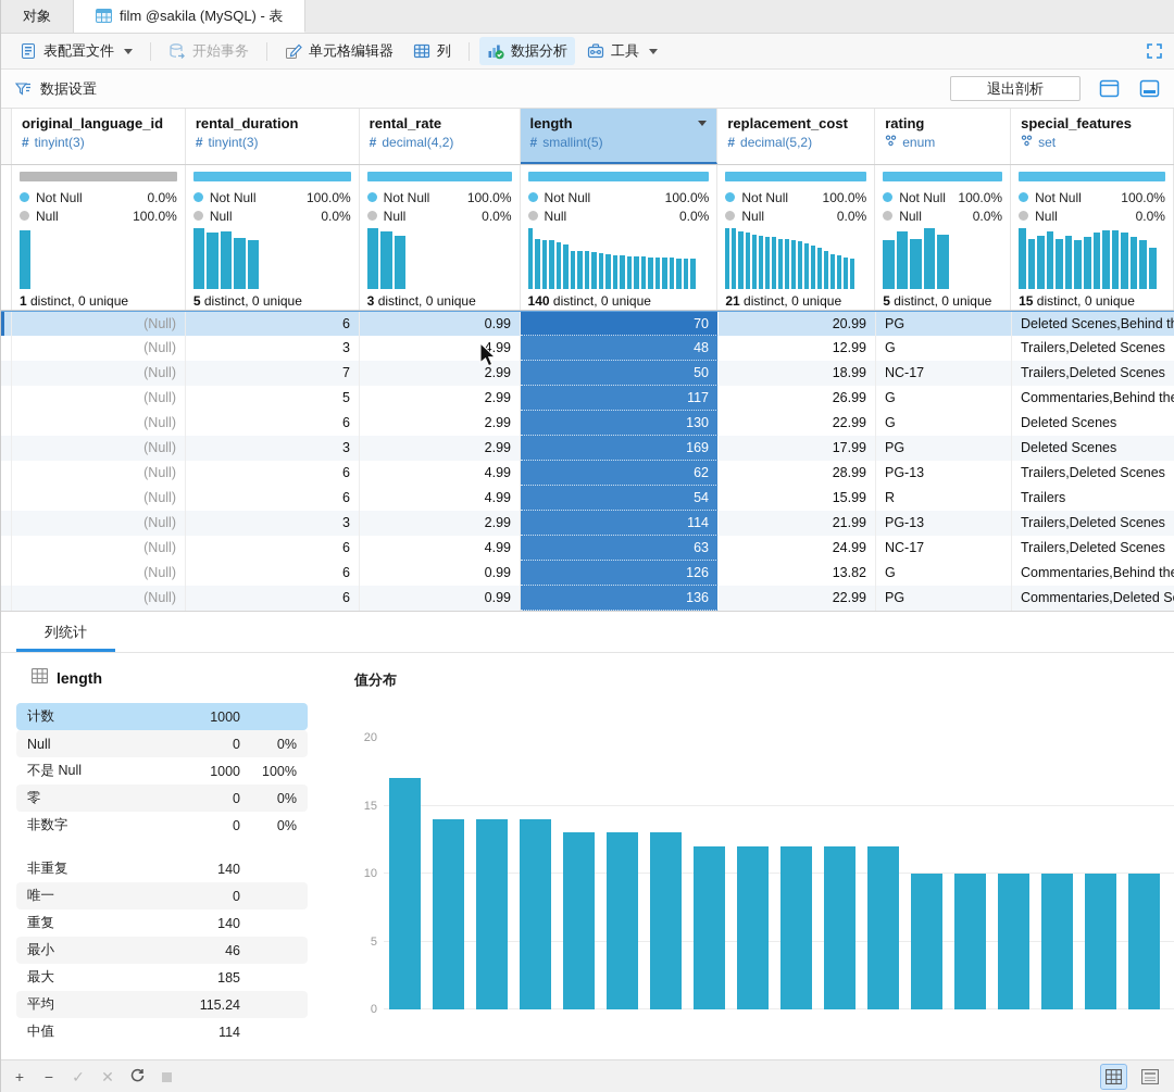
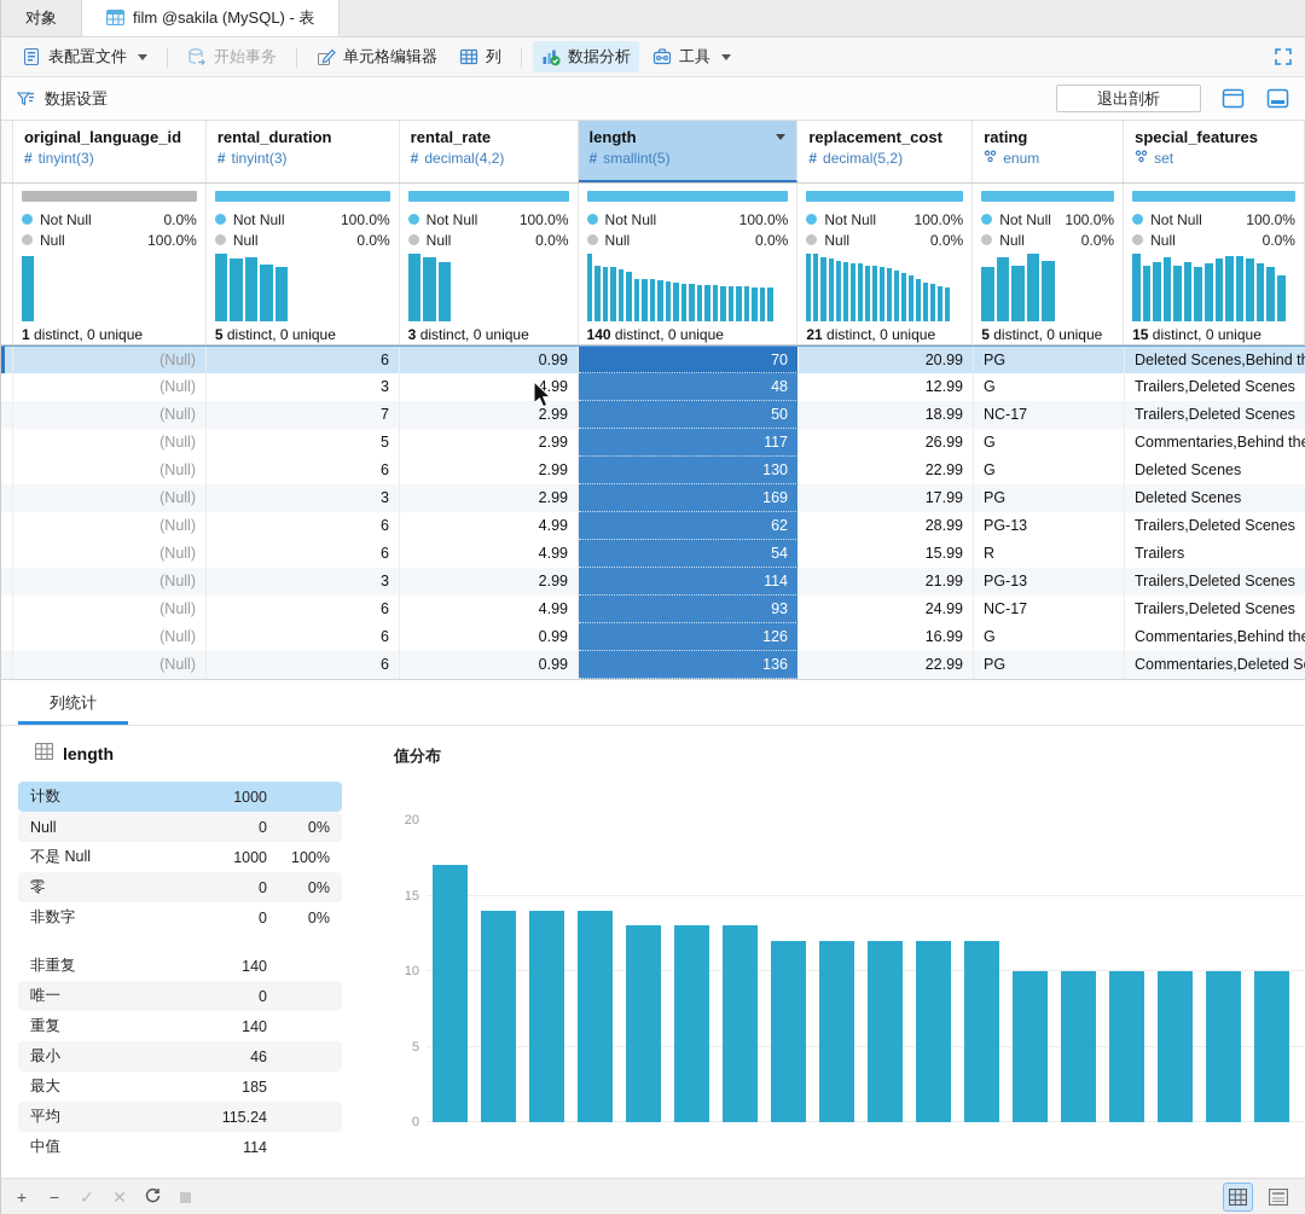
  对象
  film @sakila (MySQL) - 表
  表配置文件
  开始事务
  单元格编辑器
  列
  数据分析
  工具
  数据设置
  退出剖析
  original_language_id
  #
  tinyint(3)
  rental_duration
  #
  tinyint(3)
  rental_rate
  #
  decimal(4,2)
  length
  #
  smallint(5)
  replacement_cost
  #
  decimal(5,2)
  rating
  enum
  special_features
  set
  Not Null
  0.0%
  Null
  100.0%
  1 distinct, 0 unique
  Not Null
  100.0%
  Null
  0.0%
  5 distinct, 0 unique
  Not Null
  100.0%
  Null
  0.0%
  3 distinct, 0 unique
  Not Null
  100.0%
  Null
  0.0%
  140 distinct, 0 unique
  Not Null
  100.0%
  Null
  0.0%
  21 distinct, 0 unique
  Not Null
  100.0%
  Null
  0.0%
  5 distinct, 0 unique
  Not Null
  100.0%
  Null
  0.0%
  15 distinct, 0 unique
  (Null)
  6
  0.99
  70
  20.99
  PG
  Deleted Scenes,Behind t
  (Null)
  3
  4.99
  48
  12.99
  G
  Trailers,Deleted Scenes
  (Null)
  7
  2.99
  50
  18.99
  NC-17
  Trailers,Deleted Scenes
  (Null)
  5
  2.99
  117
  26.99
  G
  Commentaries,Behind th
  (Null)
  6
  2.99
  130
  22.99
  G
  Deleted Scenes
  (Null)
  3
  2.99
  169
  17.99
  PG
  Deleted Scenes
  (Null)
  6
  4.99
  62
  28.99
  PG-13
  Trailers,Deleted Scenes
  (Null)
  6
  4.99
  54
  15.99
  R
  Trailers
  (Null)
  3
  2.99
  114
  21.99
  PG-13
  Trailers,Deleted Scenes
  (Null)
  6
  4.99
- 63
+ 93
  24.99
  NC-17
  Trailers,Deleted Scenes
  (Null)
  6
  0.99
  126
- 13.82
+ 16.99
  G
  Commentaries,Behind th
  (Null)
  6
  0.99
  136
  22.99
  PG
  Commentaries,Deleted S
  列统计
  length
  计数
  1000
  Null
  0
  0%
  不是 Null
  1000
  100%
  零
  0
  0%
  非数字
  0
  0%
  非重复
  140
  唯一
  0
  重复
  140
  最小
  46
  最大
  185
  平均
  115.24
  中值
  114
  值分布
  0
  5
  10
  15
  20
  +
  −
  ✓
  ✕
